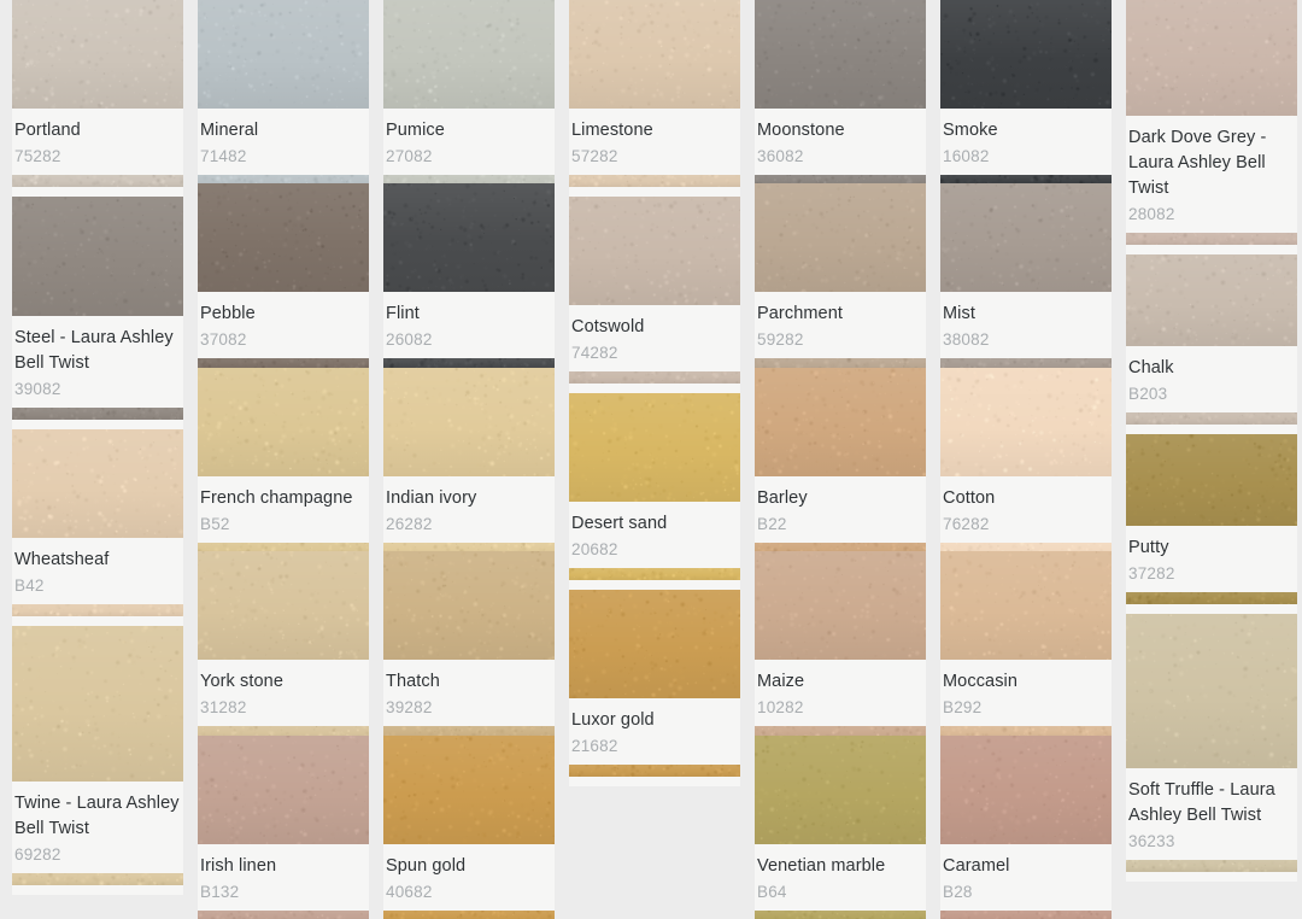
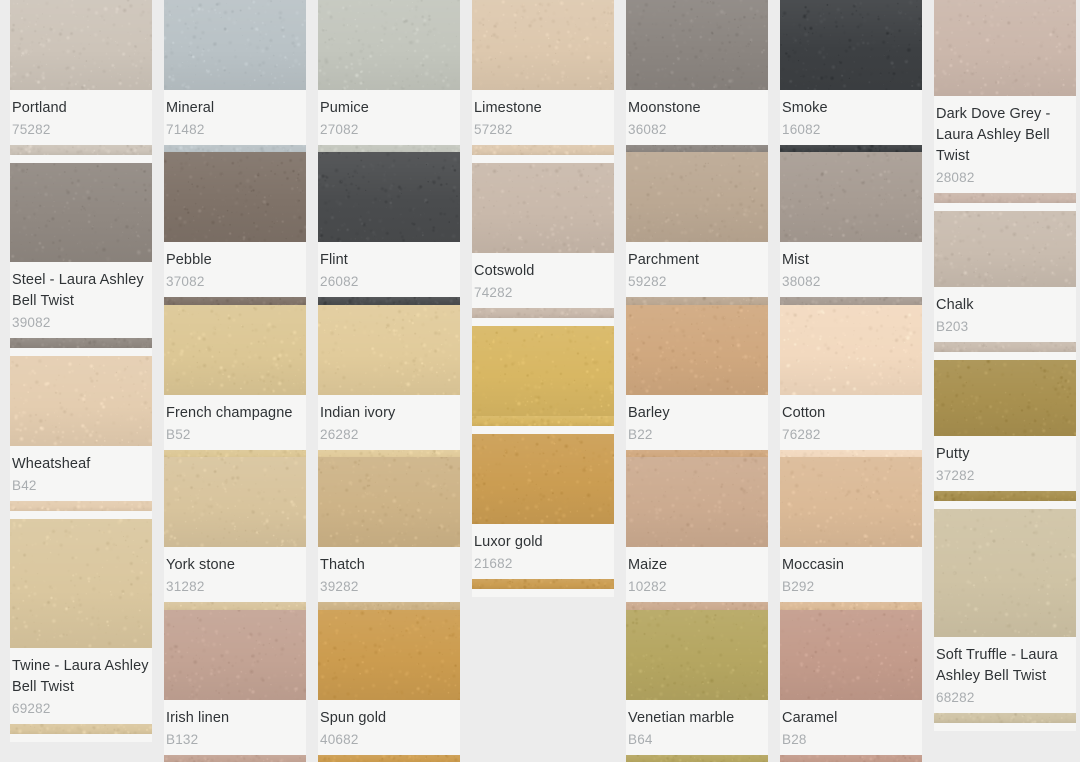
  Portland
  75282
  Steel - Laura Ashley Bell Twist
  39082
  Wheatsheaf
  B42
  Twine - Laura Ashley Bell Twist
  69282
  Mineral
  71482
  Pebble
  37082
  French champagne
  B52
  York stone
  31282
  Irish linen
  B132
  Pumice
  27082
  Flint
  26082
  Indian ivory
  26282
  Thatch
  39282
  Spun gold
  40682
  Limestone
  57282
  Cotswold
  74282
- Desert sand
- 20682
  Luxor gold
  21682
  Moonstone
  36082
  Parchment
  59282
  Barley
  B22
  Maize
  10282
  Venetian marble
  B64
  Smoke
  16082
  Mist
  38082
  Cotton
  76282
  Moccasin
  B292
  Caramel
  B28
  Dark Dove Grey - Laura Ashley Bell Twist
  28082
  Chalk
  B203
  Putty
  37282
  Soft Truffle - Laura Ashley Bell Twist
- 36233
+ 68282
